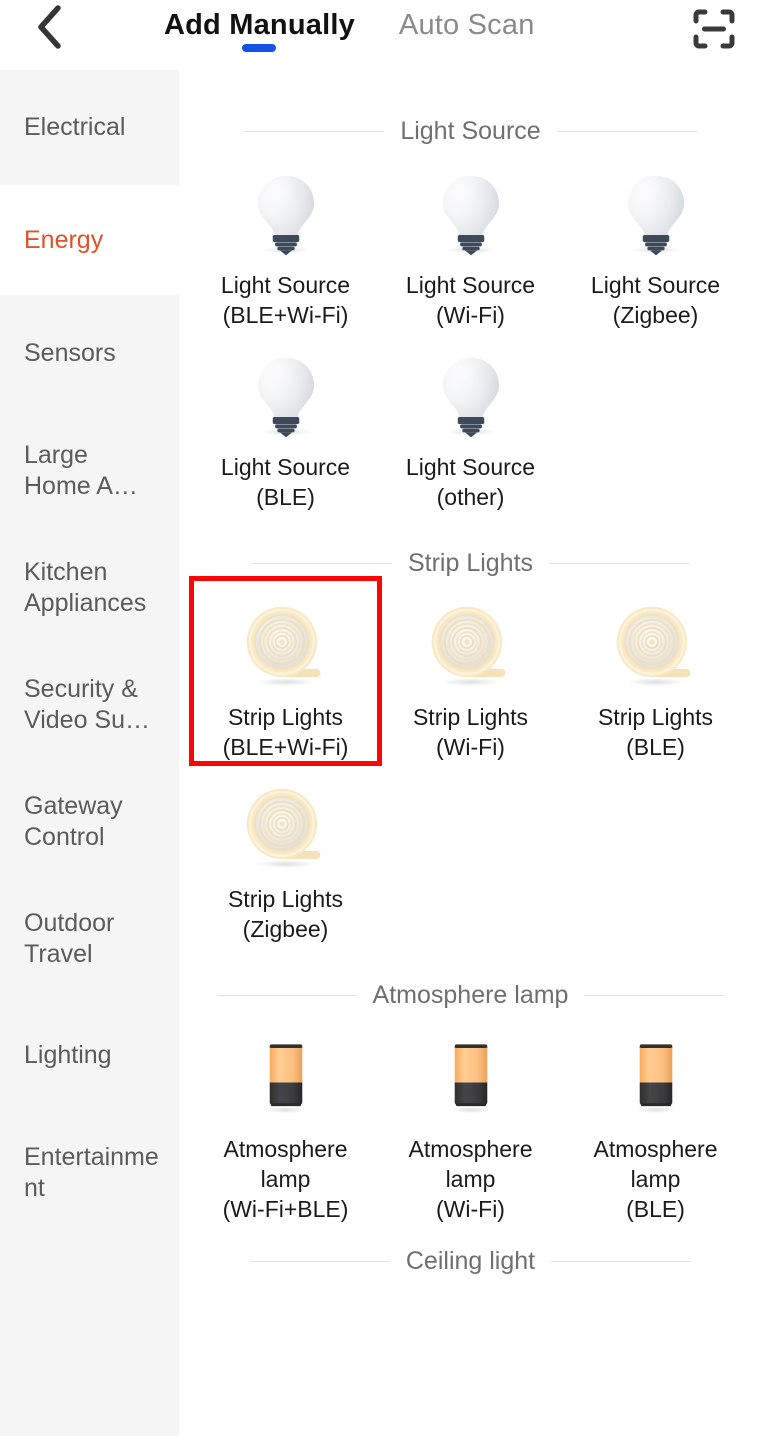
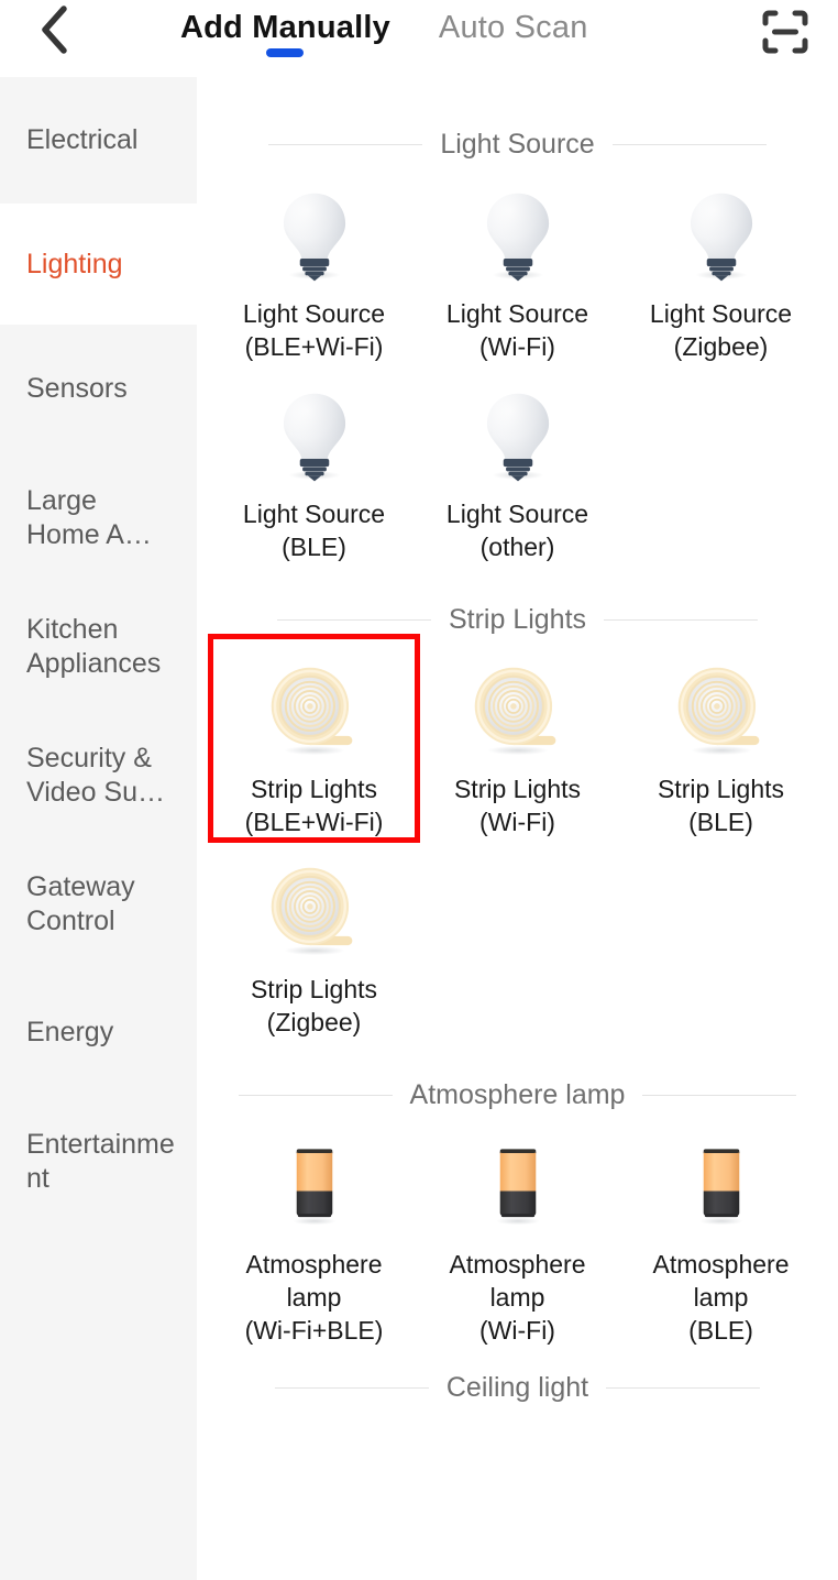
  Add Manually
  Auto Scan
  Electrical
- Energy
+ Lighting
  Sensors
  Large Home A…
  Kitchen Appliances
  Security & Video Su…
  Gateway Control
- Outdoor Travel
- Lighting
+ Energy
  Entertainment
  Light Source
  Light Source
  (BLE+Wi-Fi)
  Light Source
  (Wi-Fi)
  Light Source
  (Zigbee)
  Light Source
  (BLE)
  Light Source
  (other)
  Strip Lights
  Strip Lights
  (BLE+Wi-Fi)
  Strip Lights
  (Wi-Fi)
  Strip Lights
  (BLE)
  Strip Lights
  (Zigbee)
  Atmosphere lamp
  Atmosphere
  lamp
  (Wi-Fi+BLE)
  Atmosphere
  lamp
  (Wi-Fi)
  Atmosphere
  lamp
  (BLE)
  Ceiling light
